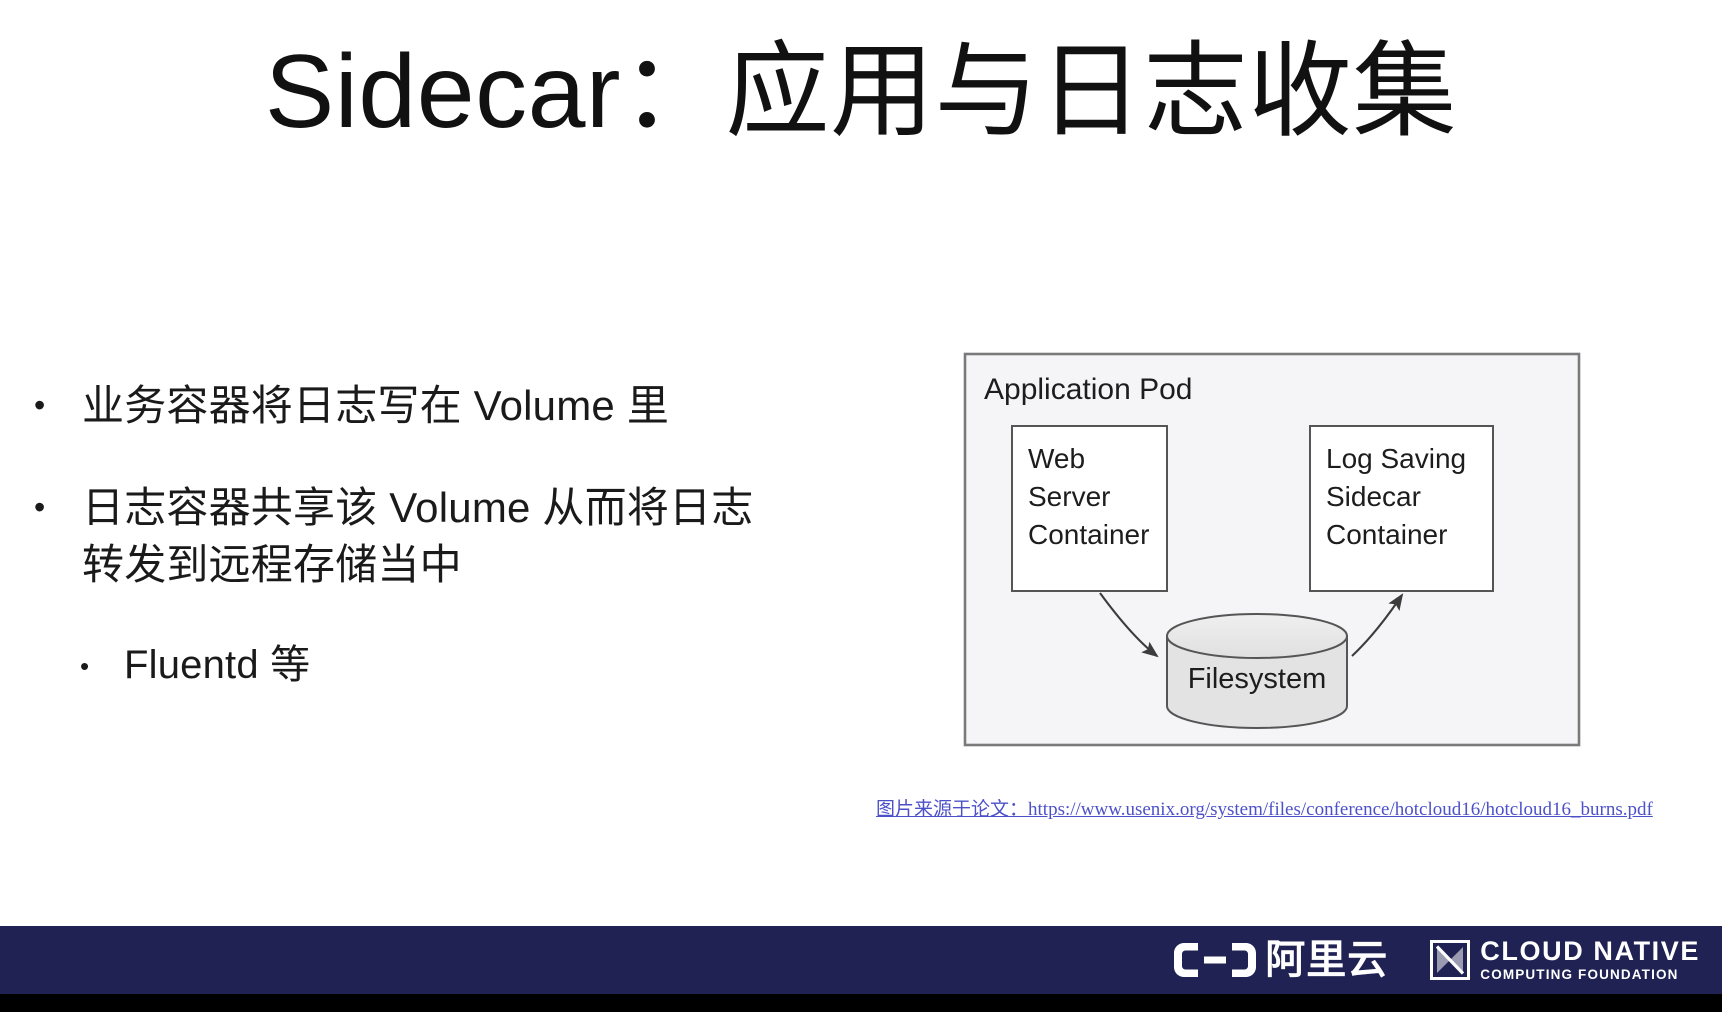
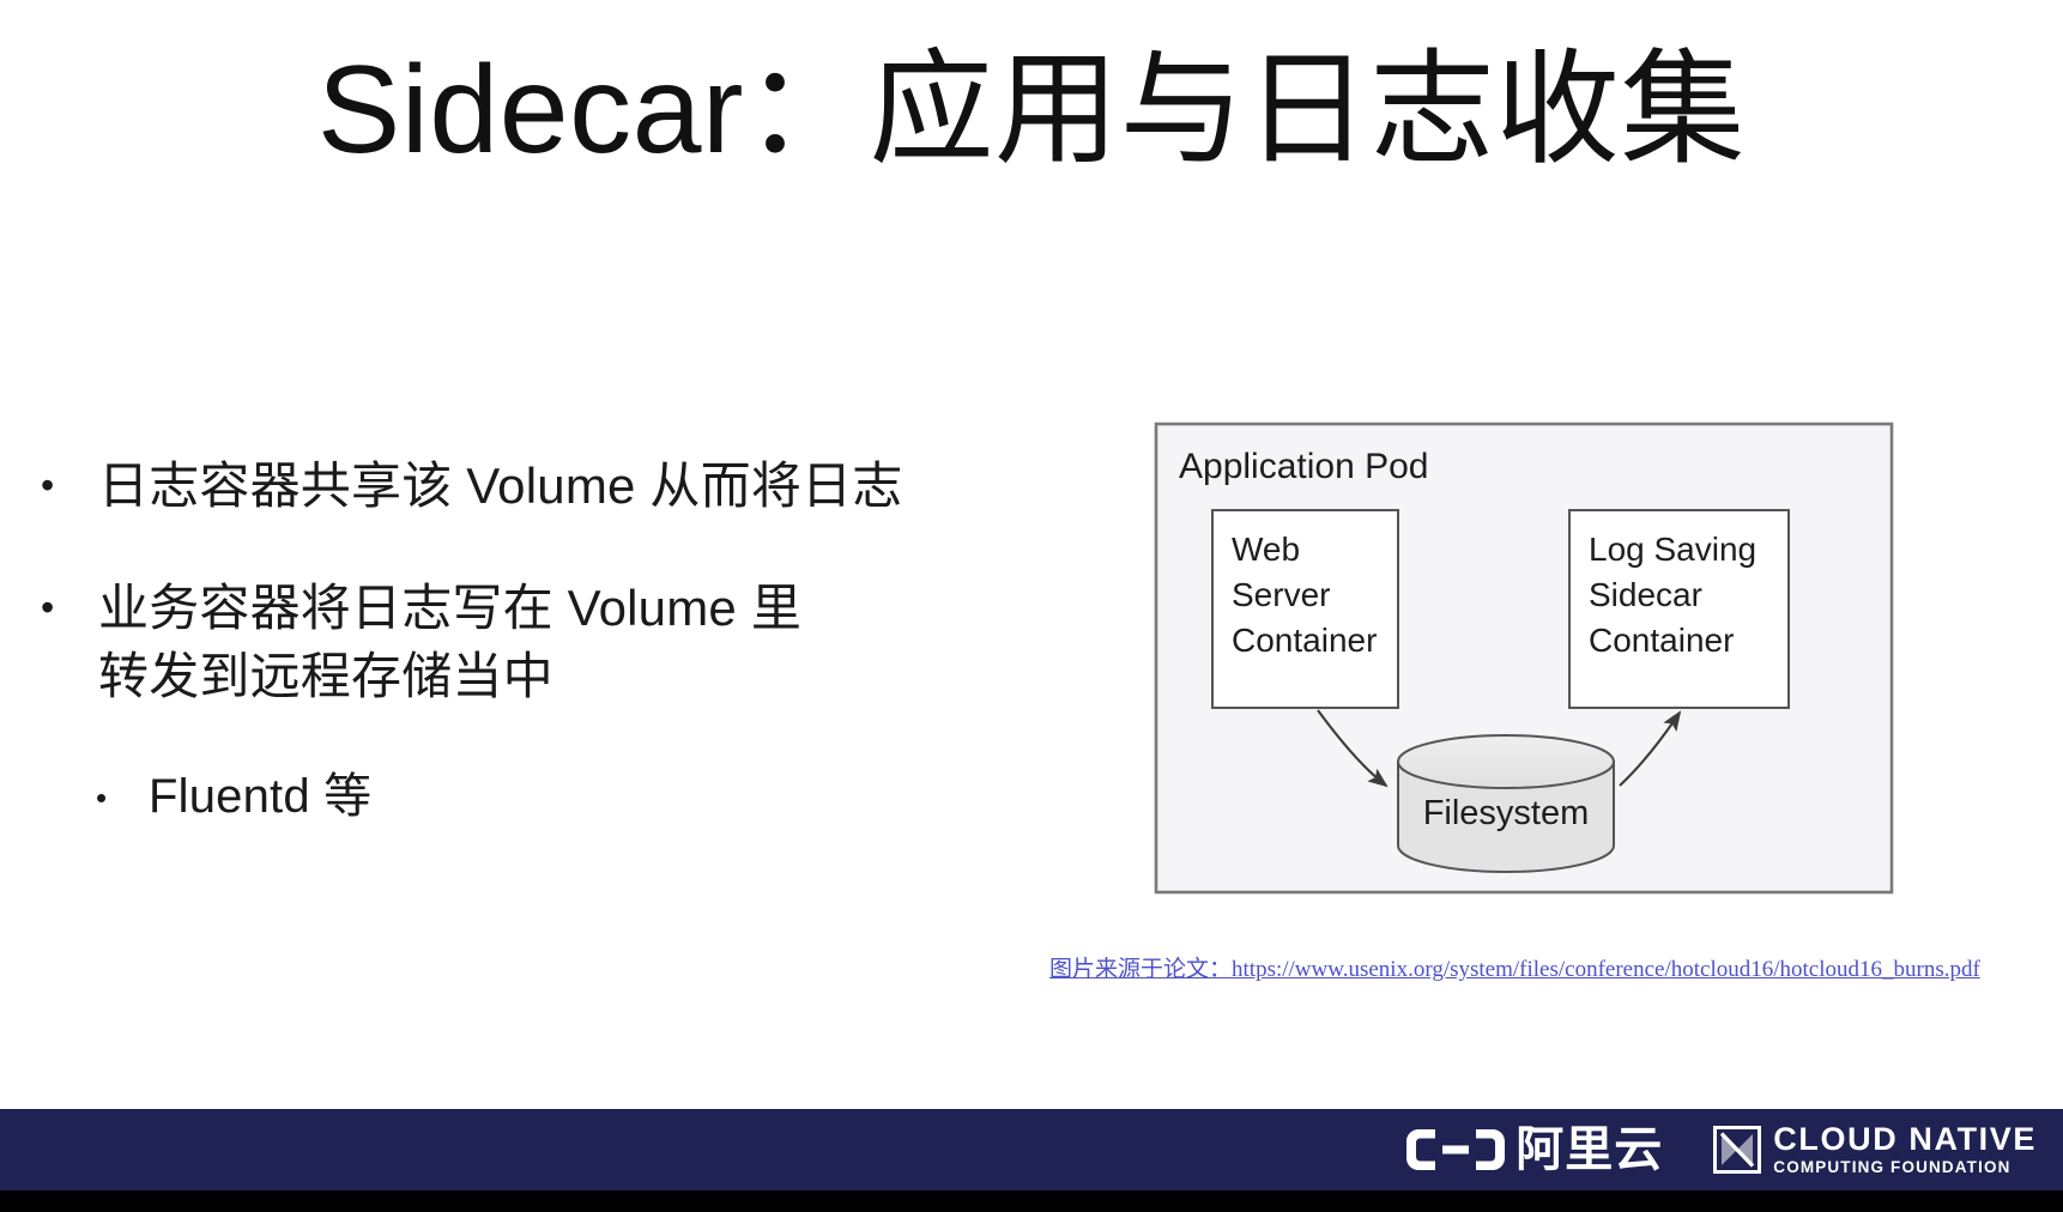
  Sidecar：应用与日志收集
  •
- 业务容器将日志写在 Volume 里
+ 日志容器共享该 Volume 从而将日志
  •
- 日志容器共享该 Volume 从而将日志
+ 业务容器将日志写在 Volume 里
  转发到远程存储当中
  •
  Fluentd 等
  Application Pod
  Web
  Server
  Container
  Log Saving
  Sidecar
  Container
  Filesystem
  图片来源于论文：https://www.usenix.org/system/files/conference/hotcloud16/hotcloud16_burns.pdf
  阿里云
  CLOUD NATIVE
  COMPUTING FOUNDATION
